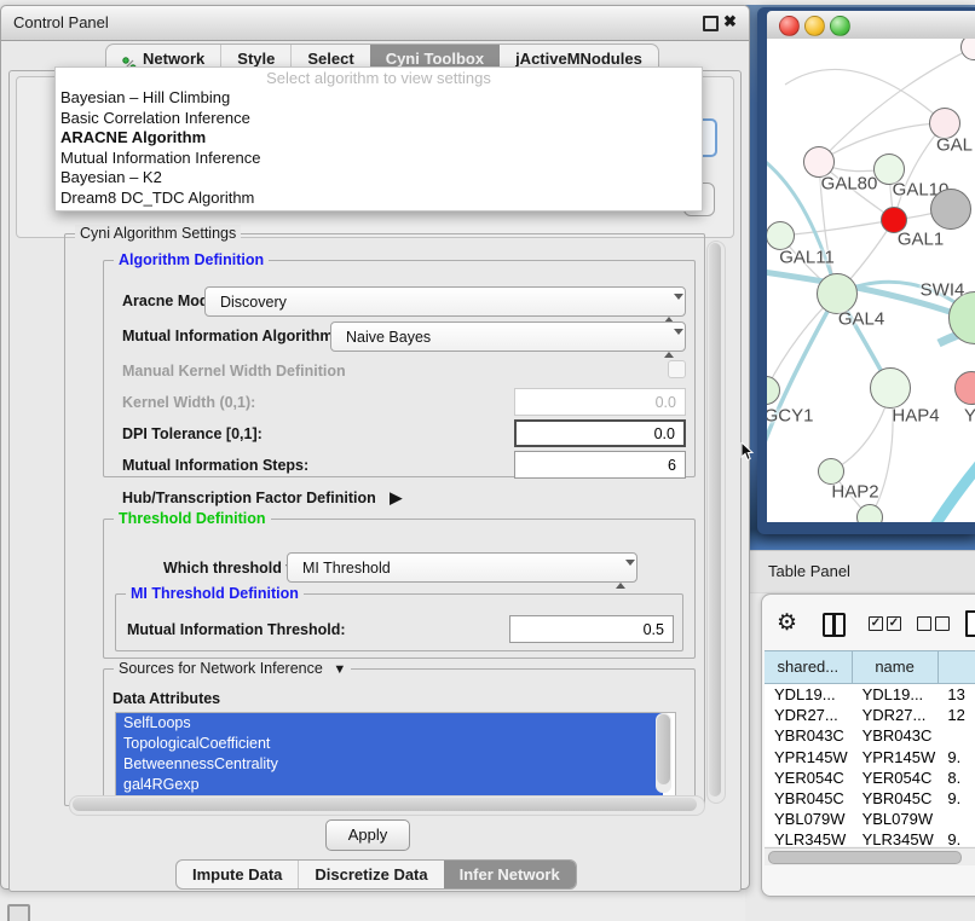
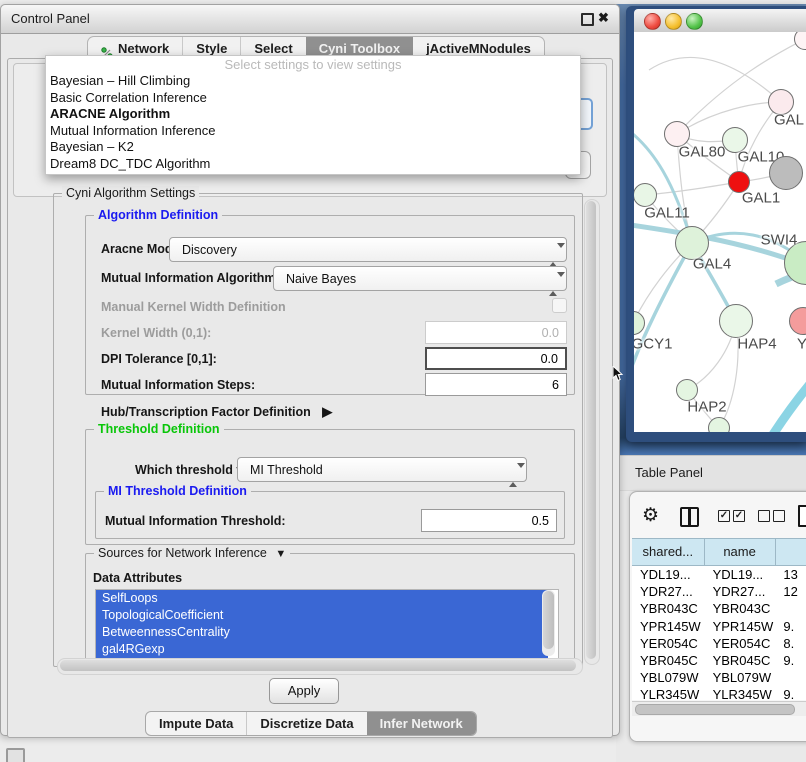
  GAL
  GAL80
  GAL1
  GAL1
  GAL11
  SWI4
  GAL4
  GCY1
  HAP4
  Y
  HAP2
  Table Panel
  ⚙
  ✓
  ✓
  shared...
  name
  YDL19...
  YDL19...
  13
  YDR27...
  YDR27...
  12
  YBR043C
  YBR043C
  YPR145W
  YPR145W
  9.
  YER054C
  YER054C
  8.
  YBR045C
  YBR045C
  9.
  YBL079W
  YBL079W
  YLR345W
  YLR345W
  9.
  Control Panel
  ✖
  Network
  Style
  Select
  Cyni Toolbox
  jActiveMNodules
- Select algorithm to view settings
+ Select settings to view settings
  Bayesian – Hill Climbing
  Basic Correlation Inference
  ARACNE Algorithm
  Mutual Information Inference
  Bayesian – K2
  Dream8 DC_TDC Algorithm
  Cyni Algorithm Settings
  Algorithm Definition
  Aracne Mo
  Discovery
  Mutual Information Algorithm
  Naive Bayes
  Manual Kernel Width Definition
  Kernel Width (0,1):
  0.0
  DPI Tolerance [0,1]:
  0.0
  Mutual Information Steps:
  6
  Hub/Transcription Factor Definition ▶
  Threshold Definition
  Which threshold
  MI Threshold
  MI Threshold Definition
  Mutual Information Threshold:
  0.5
  Sources for Network Inference ▼
  Data Attributes
  SelfLoops
  TopologicalCoefficient
  BetweennessCentrality
  gal4RGexp
  Apply
  Impute Data
  Discretize Data
  Infer Network
